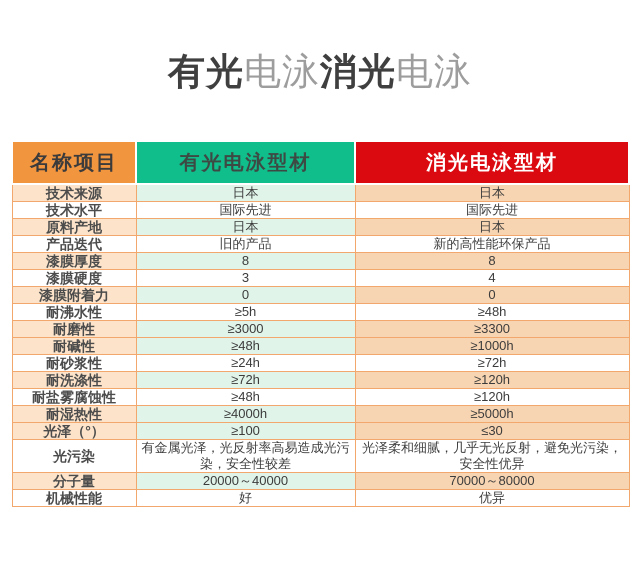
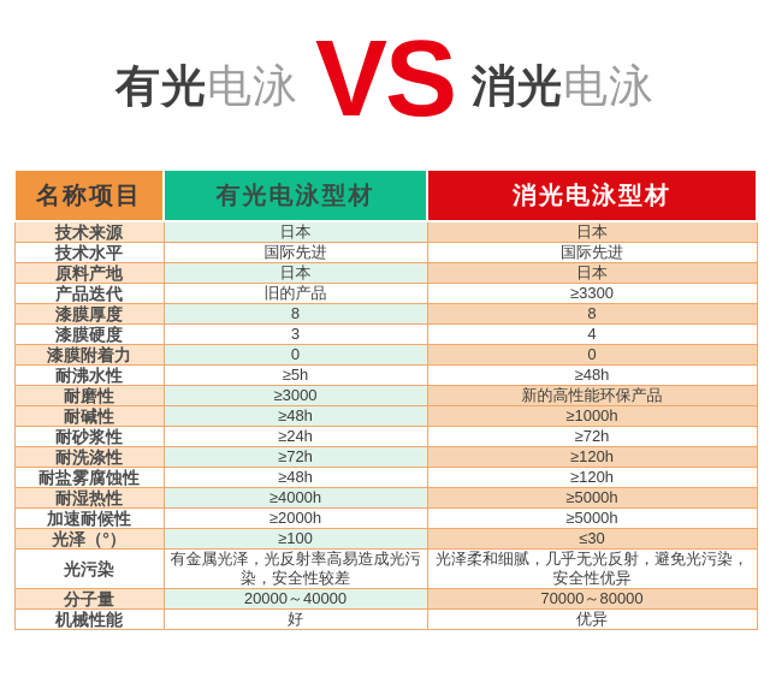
  有光
  电泳
+ VS
  消光
  电泳
  名称项目	有光电泳型材	消光电泳型材
  技术来源	日本	日本
  技术水平	国际先进	国际先进
  原料产地	日本	日本
- 产品迭代	旧的产品	新的高性能环保产品
+ 产品迭代	旧的产品	≥3300
  漆膜厚度	8	8
  漆膜硬度	3	4
  漆膜附着力	0	0
  耐沸水性	≥5h	≥48h
- 耐磨性	≥3000	≥3300
+ 耐磨性	≥3000	新的高性能环保产品
  耐碱性	≥48h	≥1000h
  耐砂浆性	≥24h	≥72h
  耐洗涤性	≥72h	≥120h
  耐盐雾腐蚀性	≥48h	≥120h
  耐湿热性	≥4000h	≥5000h
+ 加速耐候性	≥2000h	≥5000h
  光泽（°）	≥100	≤30
  光污染	有金属光泽，光反射率高易造成光污染，安全性较差	光泽柔和细腻，几乎无光反射，避免光污染，安全性优异
  分子量	20000～40000	70000～80000
  机械性能	好	优异
